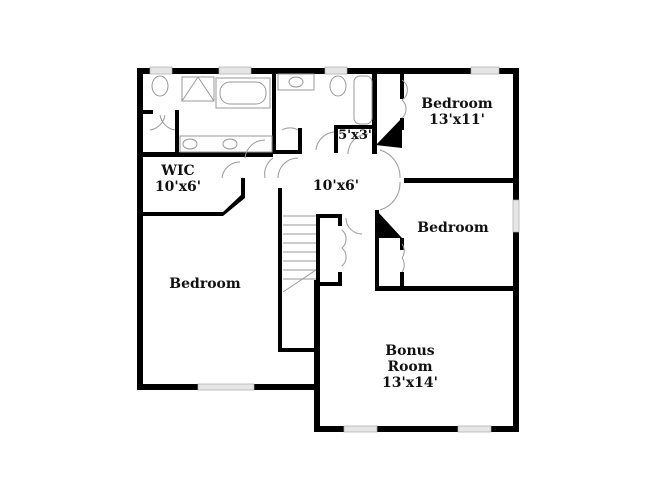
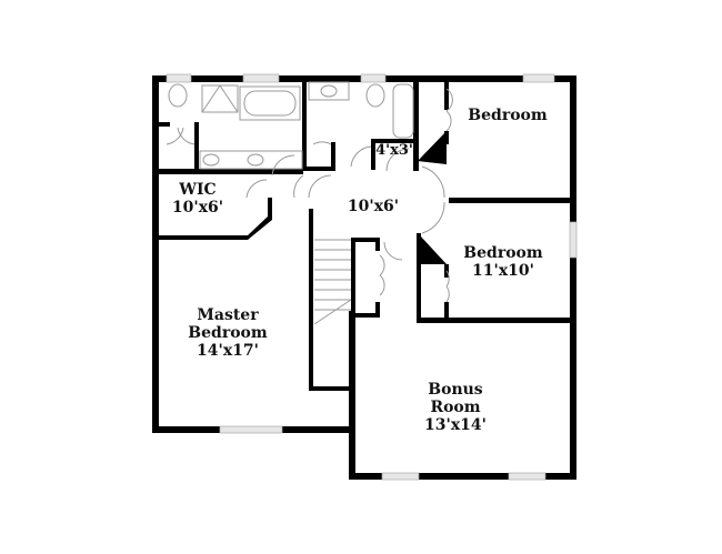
  WIC
  10'x6'
+ Master
  Bedroom
+ 14'x17'
  10'x6'
- 5'x3'
+ 4'x3'
  Bedroom
- 13'x11'
  Bedroom
+ 11'x10'
  Bonus
  Room
  13'x14'
